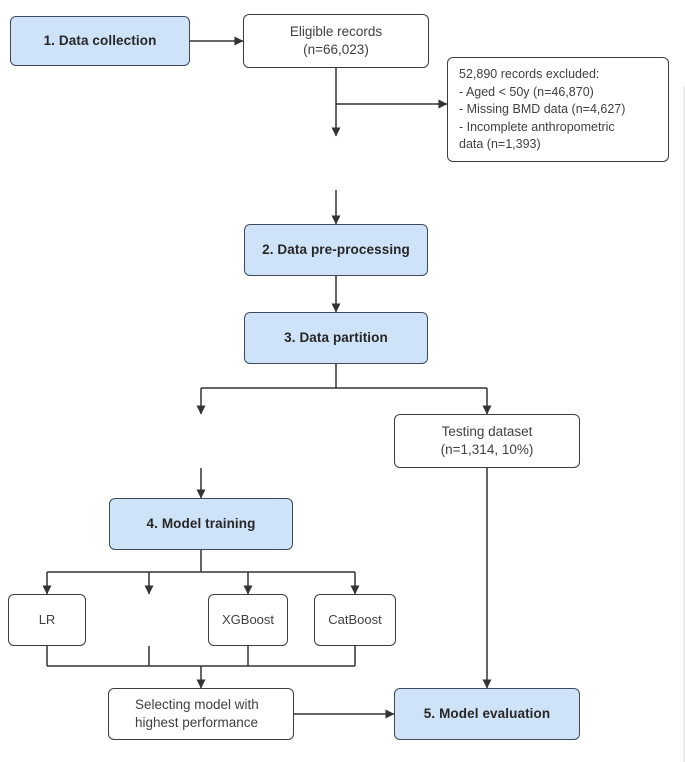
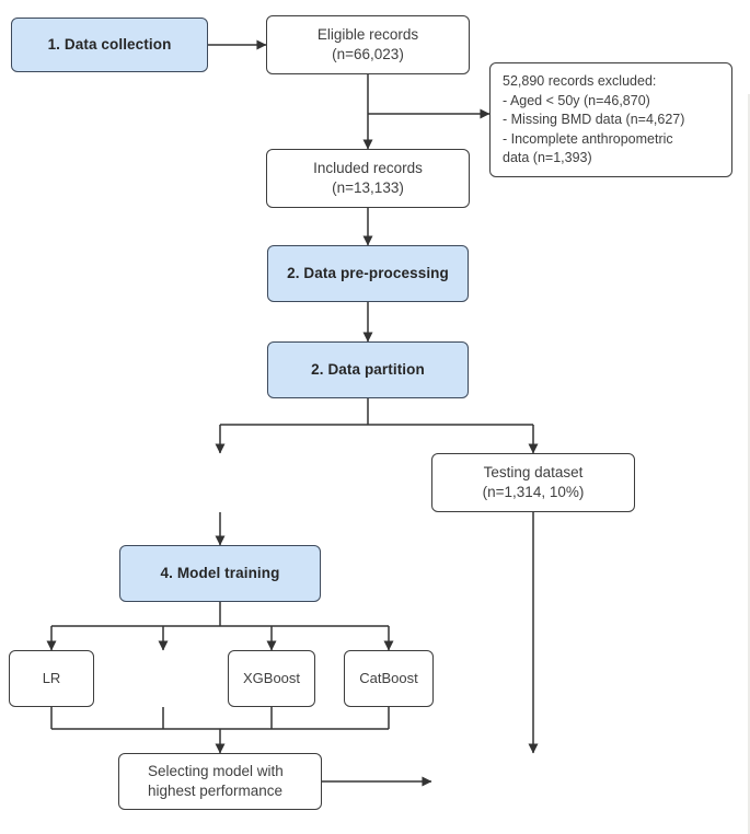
  1. Data collection
  Eligible records
  (n=66,023)
  52,890 records excluded:
  - Aged < 50y (n=46,870)
  - Missing BMD data (n=4,627)
  - Incomplete anthropometric
  data (n=1,393)
+ Included records
+ (n=13,133)
  2. Data pre-processing
- 3. Data partition
+ 2. Data partition
  Testing dataset
  (n=1,314, 10%)
  4. Model training
  LR
  XGBoost
  CatBoost
  Selecting model with
  highest performance
- 5. Model evaluation
